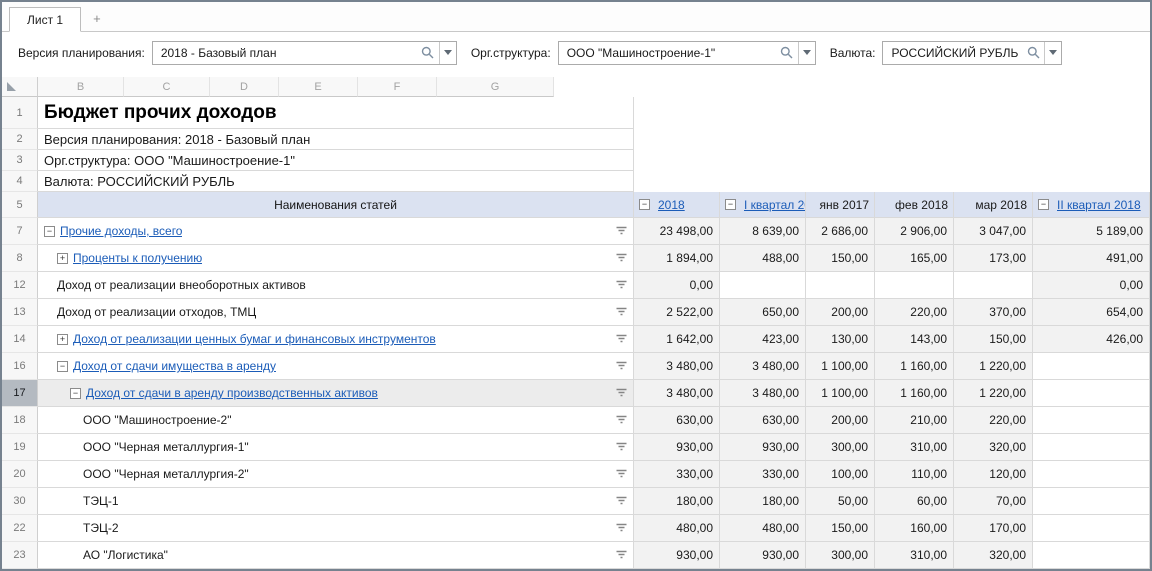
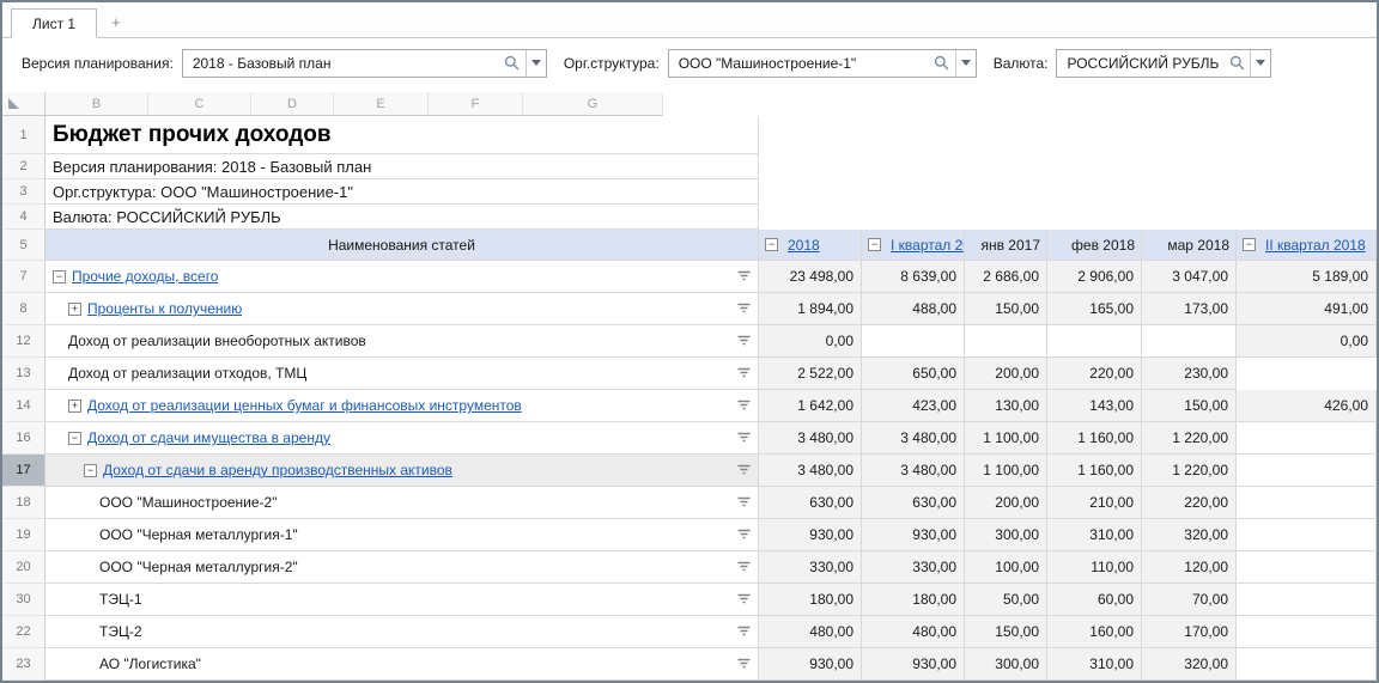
  Лист 1
  +
  Версия планирования:
  2018 - Базовый план
  Орг.структура:
  ООО "Машиностроение-1"
  Валюта:
  РОССИЙСКИЙ РУБЛЬ
  B
  C
  D
  E
  F
  G
  1
  Бюджет прочих доходов
  2
  Версия планирования: 2018 - Базовый план
  3
  Орг.структура: ООО "Машиностроение-1"
  4
  Валюта: РОССИЙСКИЙ РУБЛЬ
  5
  Наименования статей
  −
  2018
  −
  I квартал 2
  янв 2017
  фев 2018
  мар 2018
  −
  II квартал 2018
  7
  −
  Прочие доходы, всего
  23 498,00
  8 639,00
  2 686,00
  2 906,00
  3 047,00
  5 189,00
  8
  +
  Проценты к получению
  1 894,00
  488,00
  150,00
  165,00
  173,00
  491,00
  12
  Доход от реализации внеоборотных активов
  0,00
  0,00
  13
  Доход от реализации отходов, ТМЦ
  2 522,00
  650,00
  200,00
  220,00
- 370,00
+ 230,00
- 654,00
  14
  +
  Доход от реализации ценных бумаг и финансовых инструментов
  1 642,00
  423,00
  130,00
  143,00
  150,00
  426,00
  16
  −
  Доход от сдачи имущества в аренду
  3 480,00
  3 480,00
  1 100,00
  1 160,00
  1 220,00
  17
  −
  Доход от сдачи в аренду производственных активов
  3 480,00
  3 480,00
  1 100,00
  1 160,00
  1 220,00
  18
  ООО "Машиностроение-2"
  630,00
  630,00
  200,00
  210,00
  220,00
  19
  ООО "Черная металлургия-1"
  930,00
  930,00
  300,00
  310,00
  320,00
  20
  ООО "Черная металлургия-2"
  330,00
  330,00
  100,00
  110,00
  120,00
  30
  ТЭЦ-1
  180,00
  180,00
  50,00
  60,00
  70,00
  22
  ТЭЦ-2
  480,00
  480,00
  150,00
  160,00
  170,00
  23
  АО "Логистика"
  930,00
  930,00
  300,00
  310,00
  320,00
